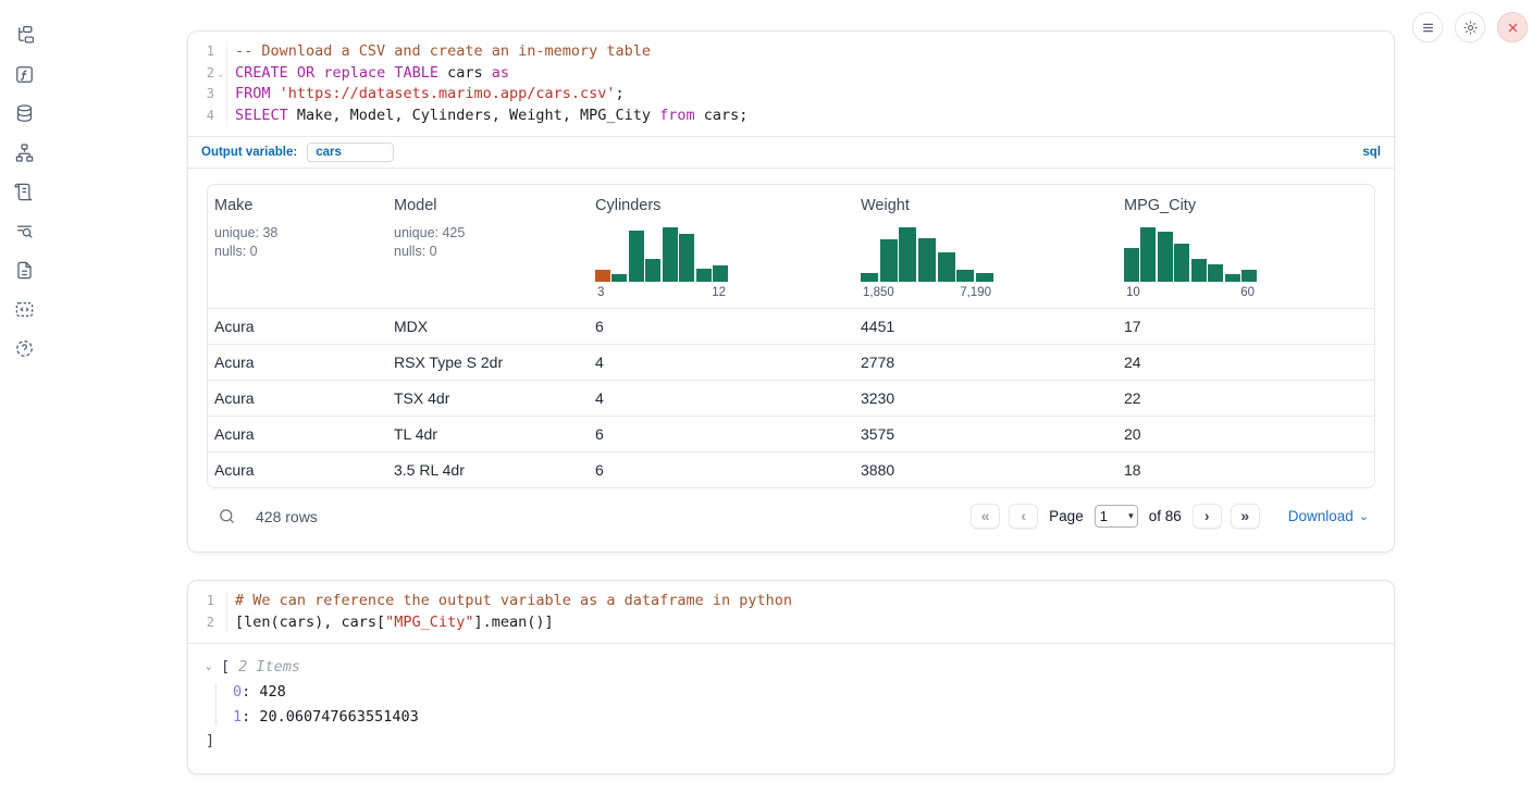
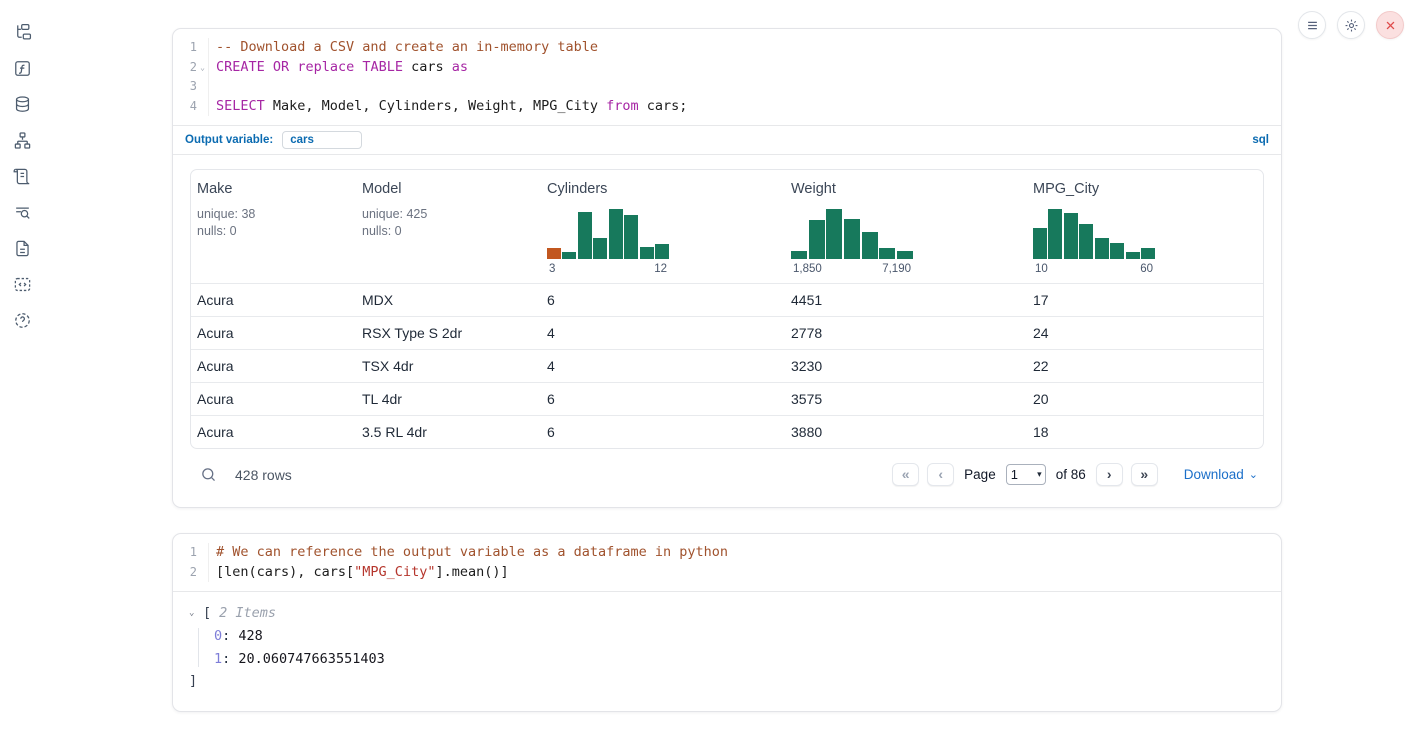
  1
  -- Download a CSV and create an in-memory table
  2
  ⌄
  CREATE OR replace TABLE cars as
  3
- FROM 'https://datasets.marimo.app/cars.csv';
  4
  SELECT Make, Model, Cylinders, Weight, MPG_City from cars;
  Output variable:
  cars
  sql
  Make
  unique: 38
  nulls: 0
  Model
  unique: 425
  nulls: 0
  Cylinders
  3
  12
  Weight
  1,850
  7,190
  MPG_City
  10
  60
  Acura
  MDX
  6
  4451
  17
  Acura
  RSX Type S 2dr
  4
  2778
  24
  Acura
  TSX 4dr
  4
  3230
  22
  Acura
  TL 4dr
  6
  3575
  20
  Acura
  3.5 RL 4dr
  6
  3880
  18
  428 rows
  «
  ‹
  Page
  1
  ▾
  of 86
  ›
  »
  Download
  ⌄
  1
  # We can reference the output variable as a dataframe in python
  2
  [len(cars), cars["MPG_City"].mean()]
  ⌄
  [
  2 Items
  0: 428
  1: 20.060747663551403
  ]
